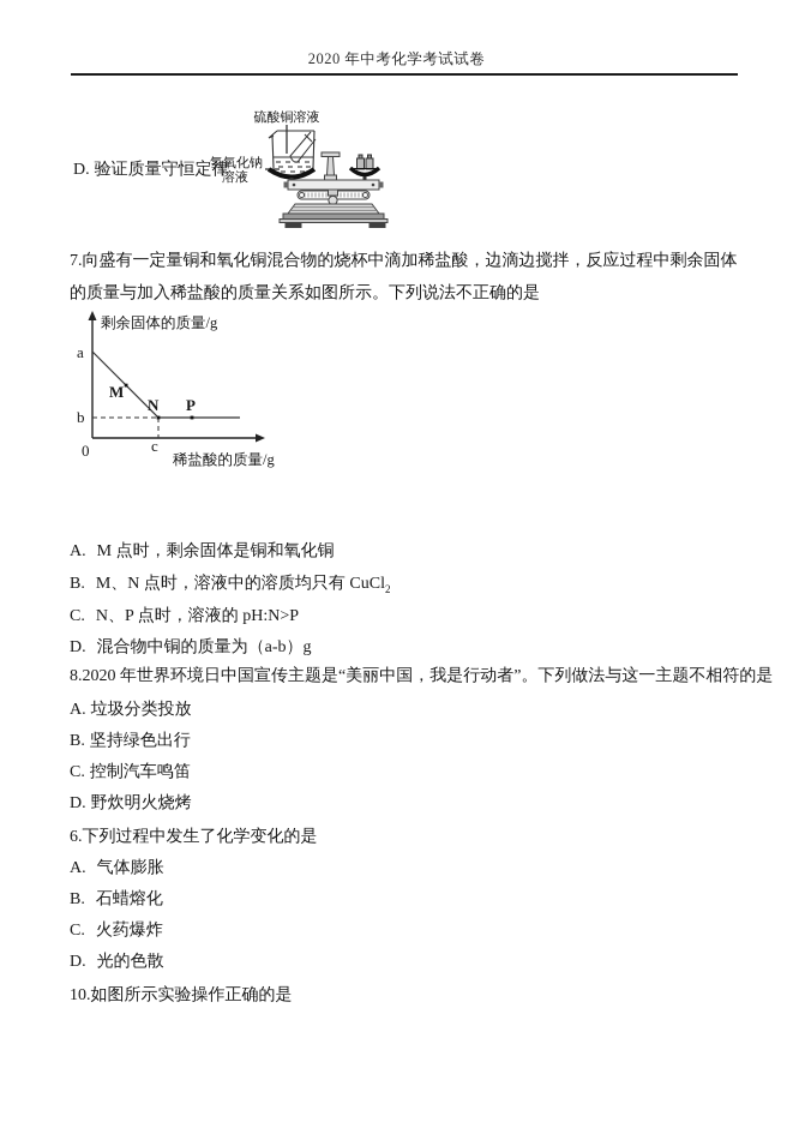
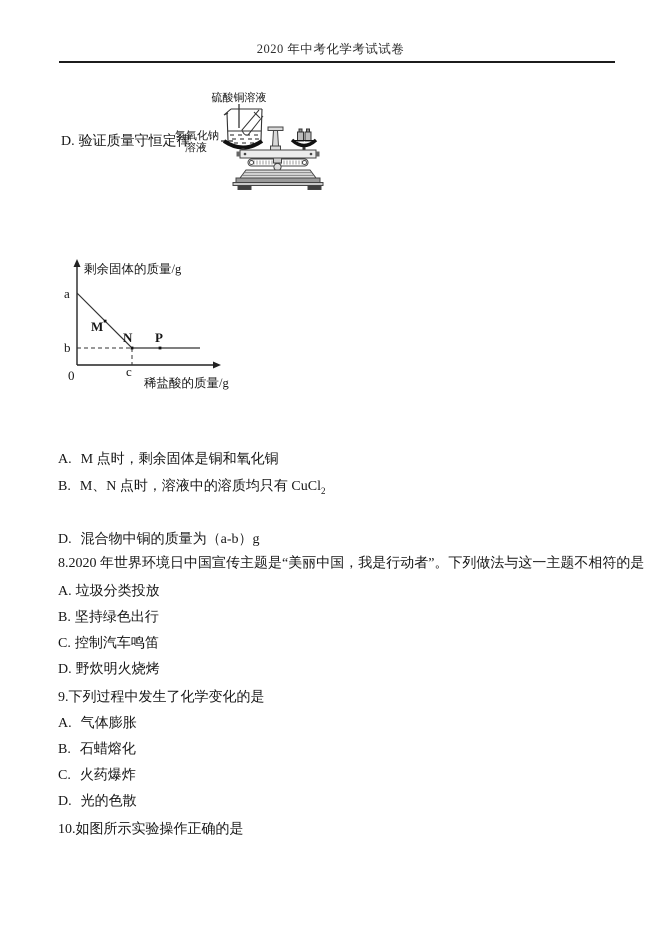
  2020 年中考化学考试试卷
  D. 验证质量守恒定律
  硫酸铜溶液
  氢氧化钠
  溶液
- 7.向盛有一定量铜和氧化铜混合物的烧杯中滴加稀盐酸，边滴边搅拌，反应过程中剩余固体的质量与加入稀盐酸的质量关系如图所示。下列说法不正确的是
  a
  b
  0
  c
  M
  N
  P
  剩余固体的质量/g
  稀盐酸的质量/g
  A. M 点时，剩余固体是铜和氧化铜
  B. M、N 点时，溶液中的溶质均只有 CuCl2
- C. N、P 点时，溶液的 pH:N>P
  D. 混合物中铜的质量为（a-b）g
  8.2020 年世界环境日中国宣传主题是“美丽中国，我是行动者”。下列做法与这一主题不相符的是
  A. 垃圾分类投放
  B. 坚持绿色出行
  C. 控制汽车鸣笛
  D. 野炊明火烧烤
- 6.下列过程中发生了化学变化的是
+ 9.下列过程中发生了化学变化的是
  A. 气体膨胀
  B. 石蜡熔化
  C. 火药爆炸
  D. 光的色散
  10.如图所示实验操作正确的是
